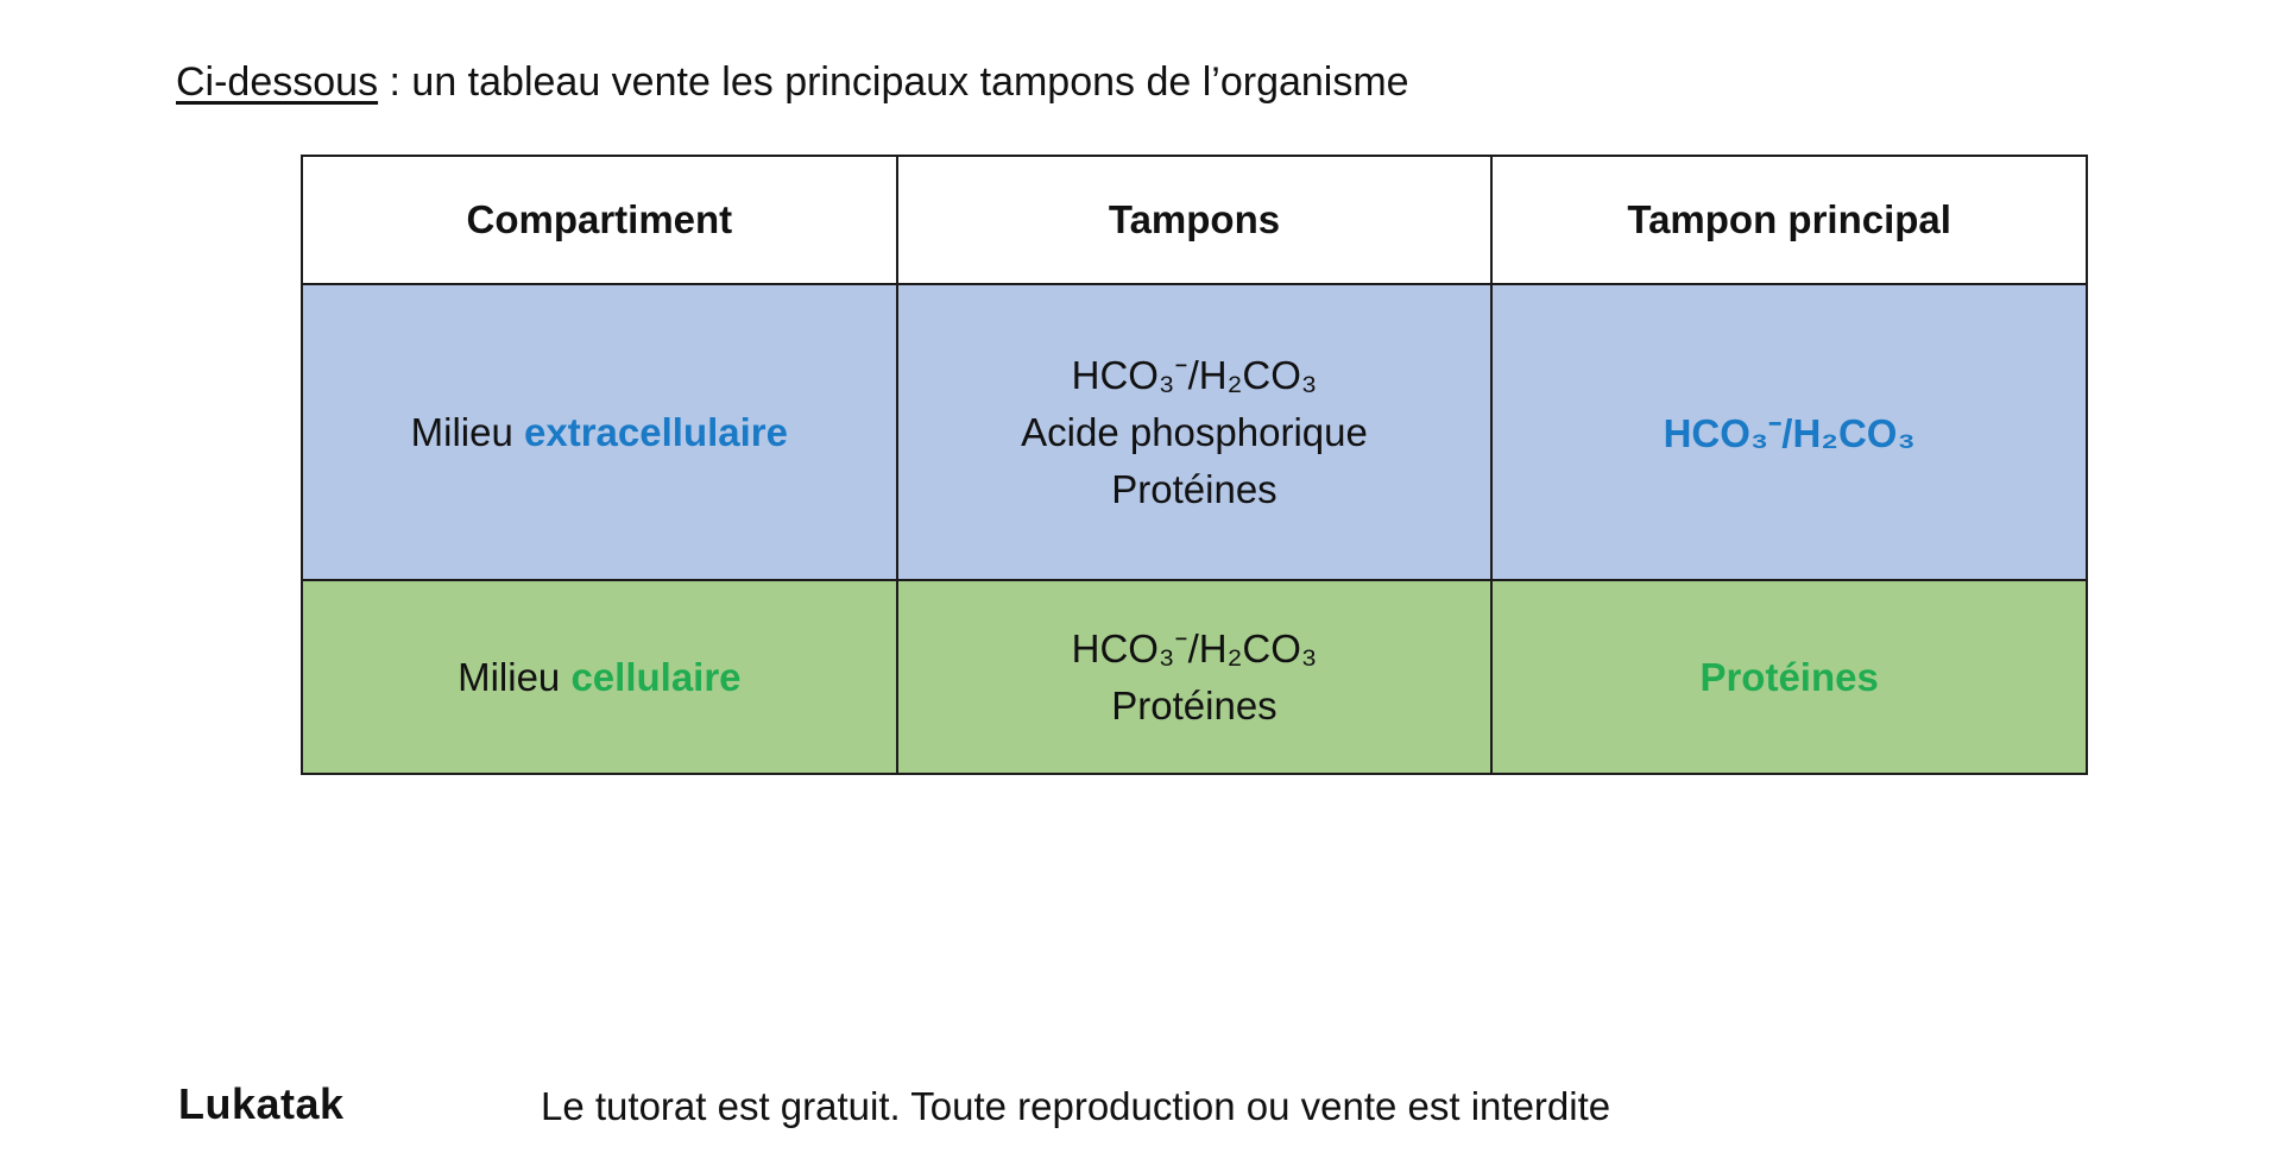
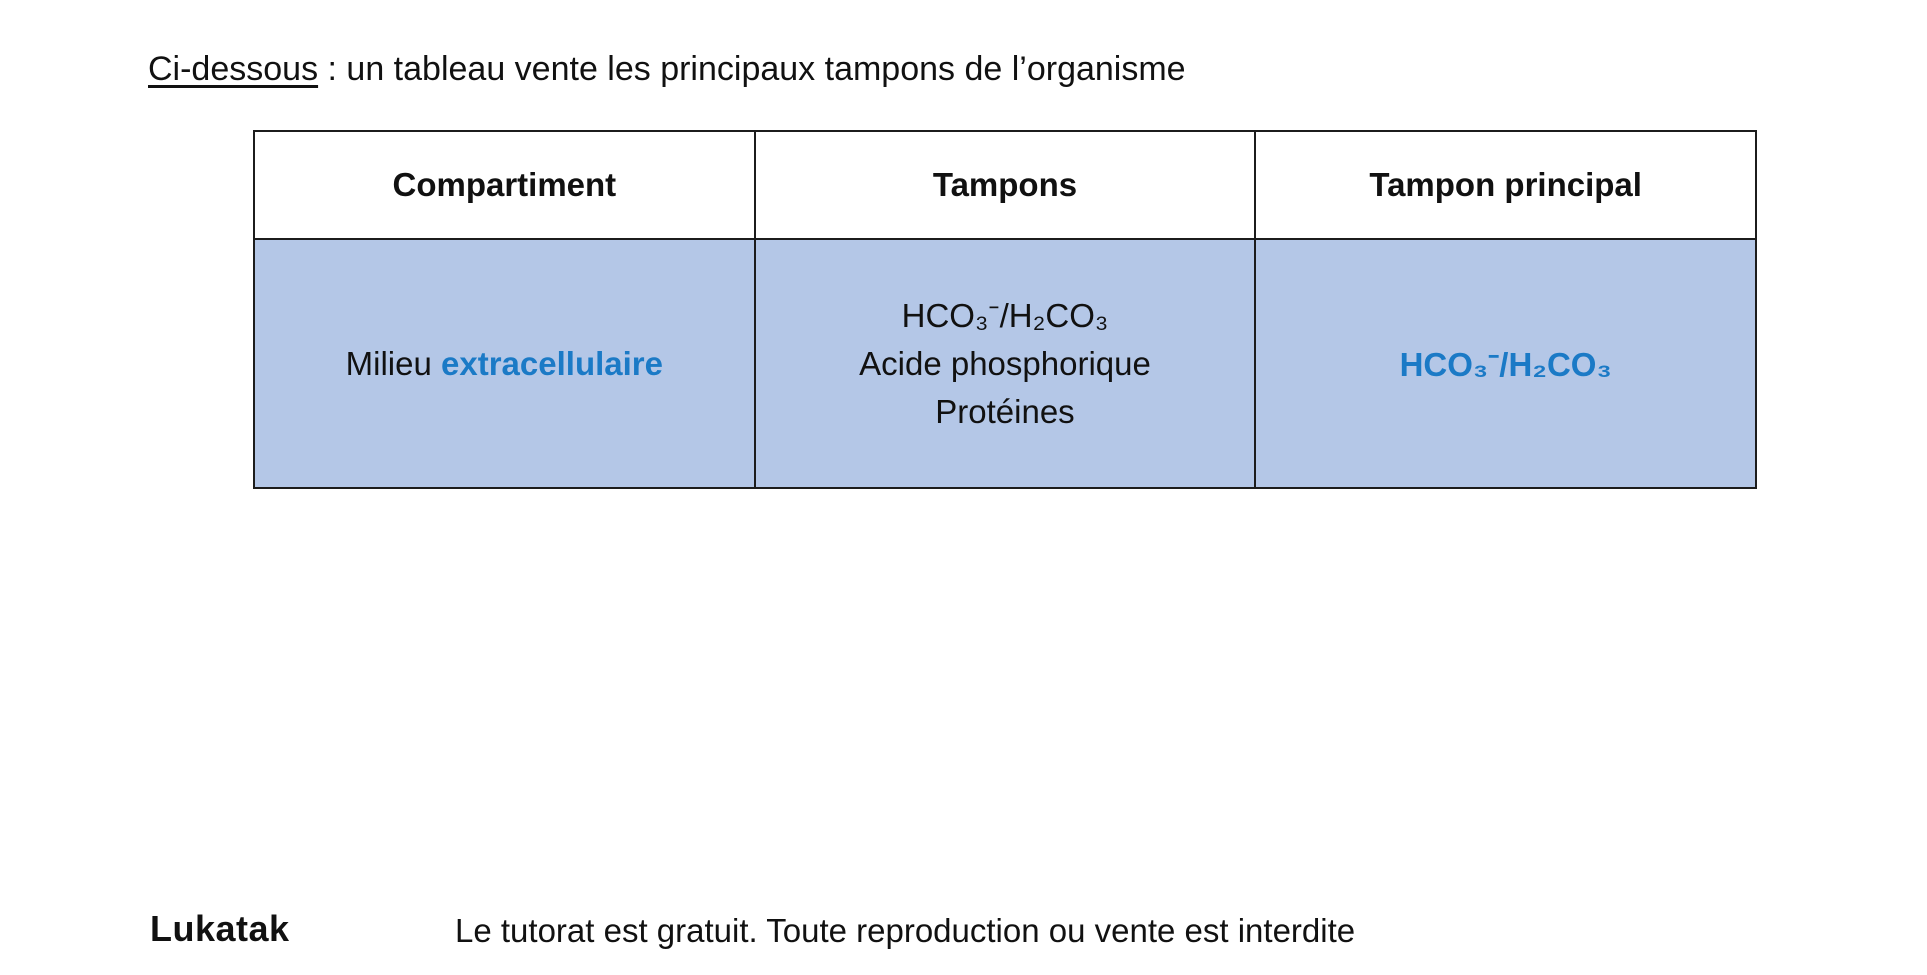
  Ci-dessous : un tableau vente les principaux tampons de l’organisme
  Compartiment	Tampons	Tampon principal
  Milieu extracellulaire	HCO₃⁻/H₂CO₃ Acide phosphorique Protéines	HCO₃⁻/H₂CO₃
- Milieu cellulaire	HCO₃⁻/H₂CO₃ Protéines	Protéines
  Lukatak
  Le tutorat est gratuit. Toute reproduction ou vente est interdite
